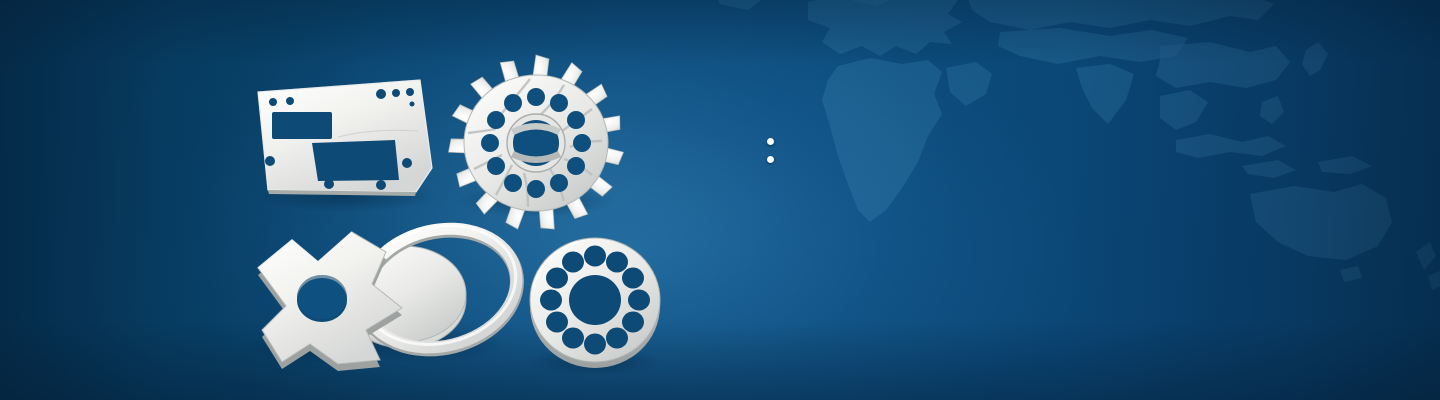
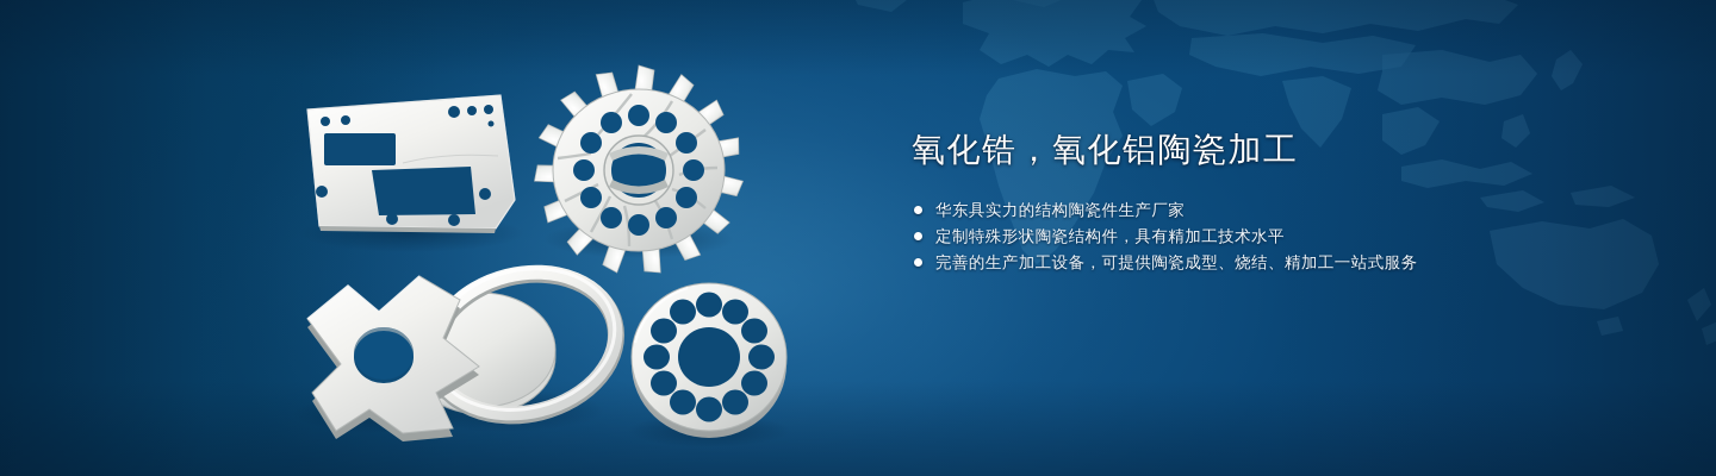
+ 氧化锆，氧化铝陶瓷加工
+ 华东具实力的结构陶瓷件生产厂家
+ 定制特殊形状陶瓷结构件，具有精加工技术水平
+ 完善的生产加工设备，可提供陶瓷成型、烧结、精加工一站式服务
